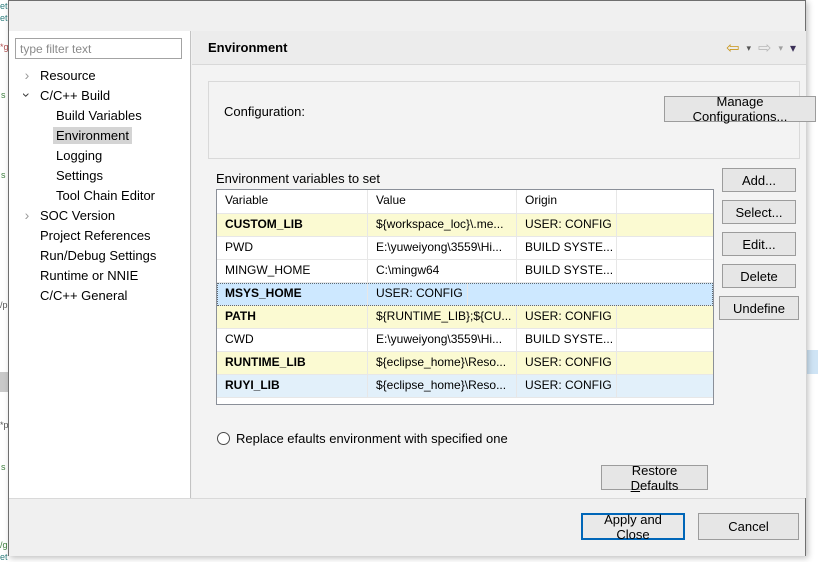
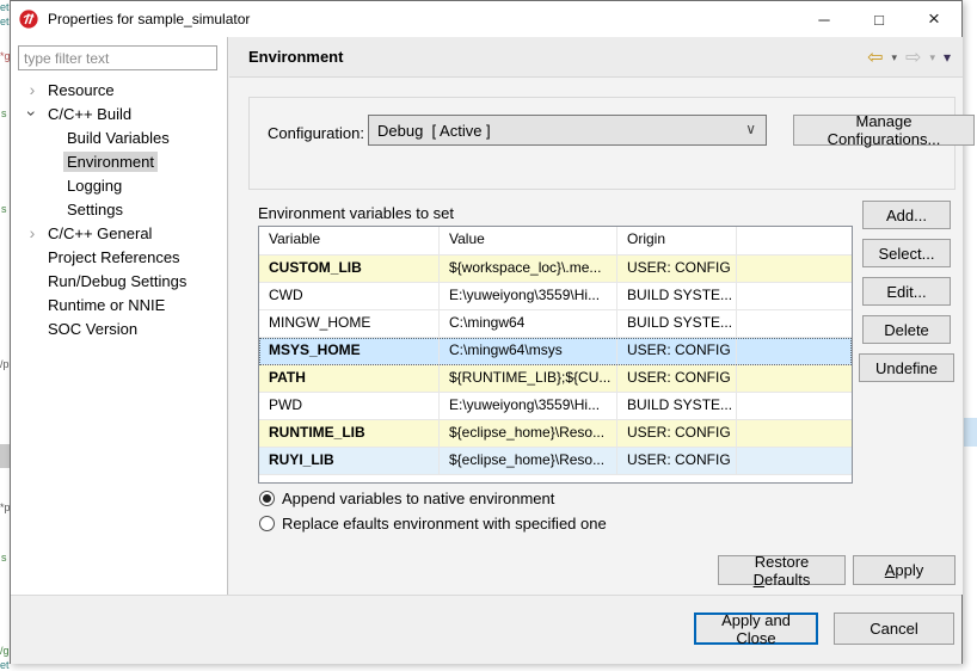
  et
  et
  *g
  s
  s
  /p
  *p
  s
  /g
  et
+ Properties for sample_simulator
+ ─
+ □
+ ×
  type filter text
  ›
  Resource
  C/C++ Build
  Build Variables
  Environment
  Logging
  Settings
- Tool Chain Editor
  ›
- SOC Version
+ C/C++ General
  Project References
  Run/Debug Settings
  Runtime or NNIE
- C/C++ General
+ SOC Version
  Environment
  ⇦
  ▾
  ⇨
  ▾
  ▾
  Configuration:
+ Debug [ Active ]
+ ∨
  Manage Configurations...
  Environment variables to set
  Variable
  Value
  Origin
  CUSTOM_LIB
  ${workspace_loc}\.me...
  USER: CONFIG
- PWD
+ CWD
  E:\yuweiyong\3559\Hi...
  BUILD SYSTE...
  MINGW_HOME
  C:\mingw64
  BUILD SYSTE...
  MSYS_HOME
+ C:\mingw64\msys
  USER: CONFIG
  PATH
  ${RUNTIME_LIB};${CU...
  USER: CONFIG
- CWD
+ PWD
  E:\yuweiyong\3559\Hi...
  BUILD SYSTE...
  RUNTIME_LIB
  ${eclipse_home}\Reso...
  USER: CONFIG
  RUYI_LIB
  ${eclipse_home}\Reso...
  USER: CONFIG
  Add...
  Select...
  Edit...
  Delete
  Undefine
+ Append variables to native environment
  Replace efaults environment with specified one
  Restore Defaults
+ Apply
  Apply and Close
  Cancel
